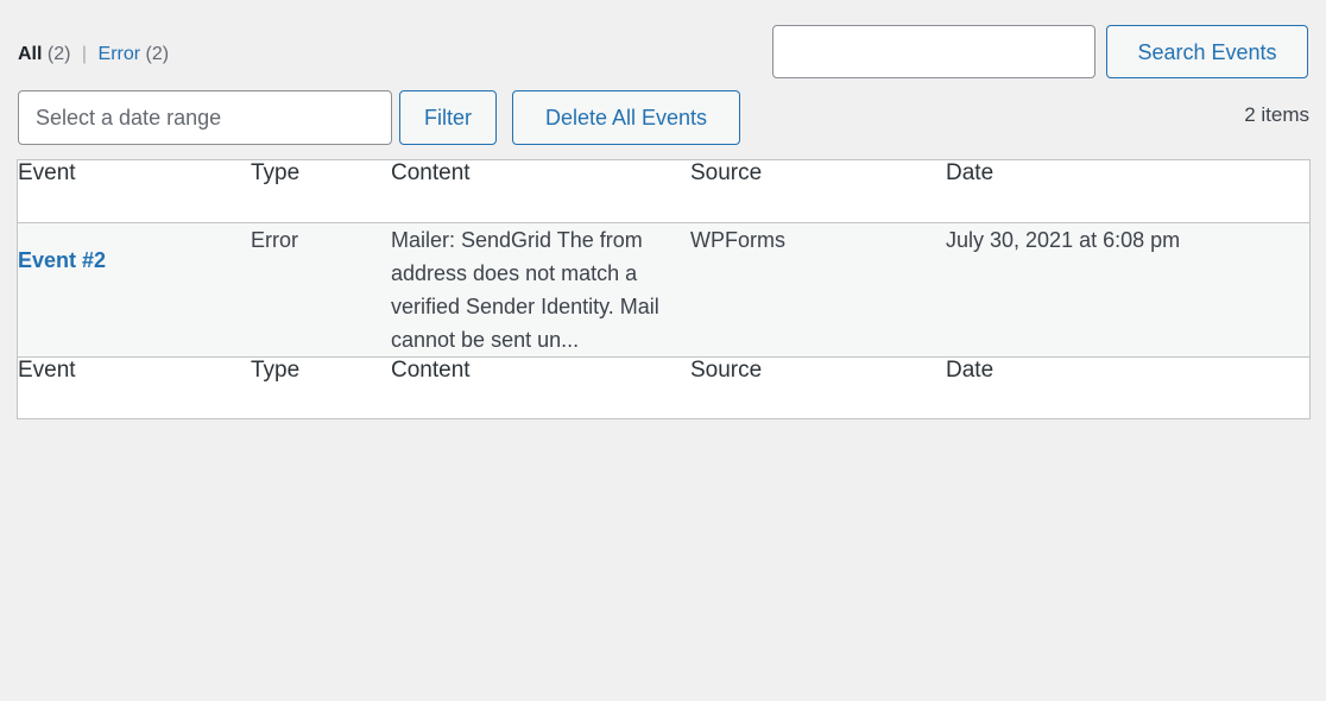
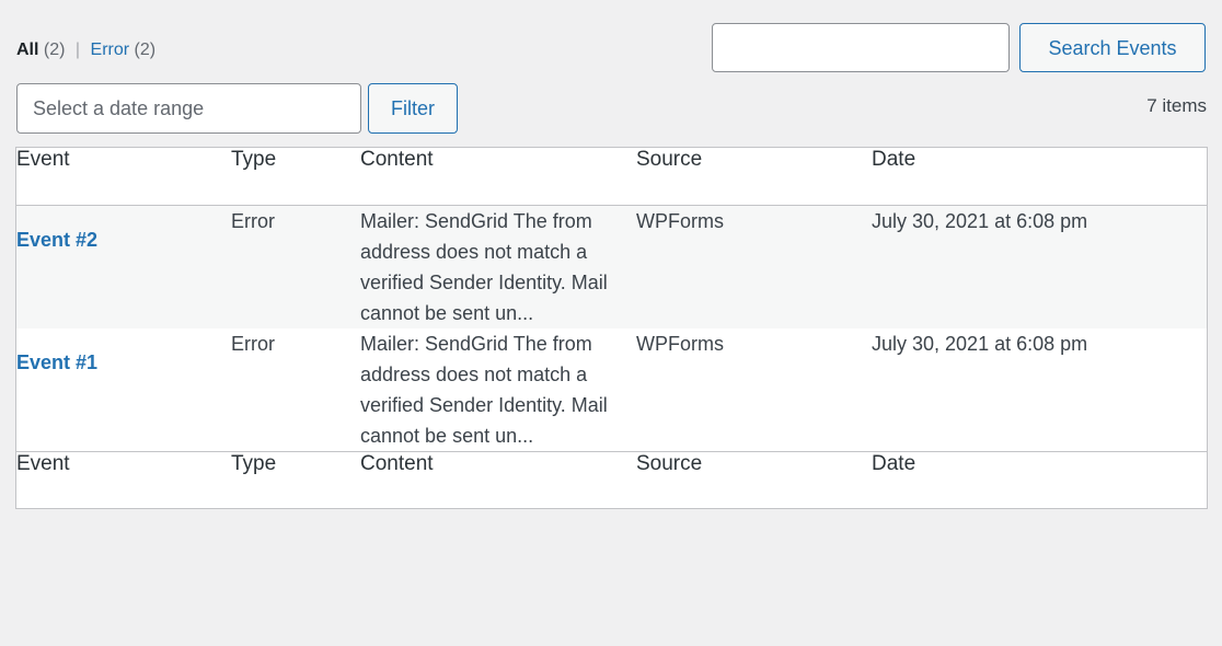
  All (2) | Error (2)
  Search Events
  Select a date range
  Filter
- Delete All Events
- 2 items
+ 7 items
  Event	Type	Content	Source	Date
  Event #2	Error	Mailer: SendGrid The from address does not match a verified Sender Identity. Mail cannot be sent un...	WPForms	July 30, 2021 at 6:08 pm
+ Event #1	Error	Mailer: SendGrid The from address does not match a verified Sender Identity. Mail cannot be sent un...	WPForms	July 30, 2021 at 6:08 pm
  Event	Type	Content	Source	Date
